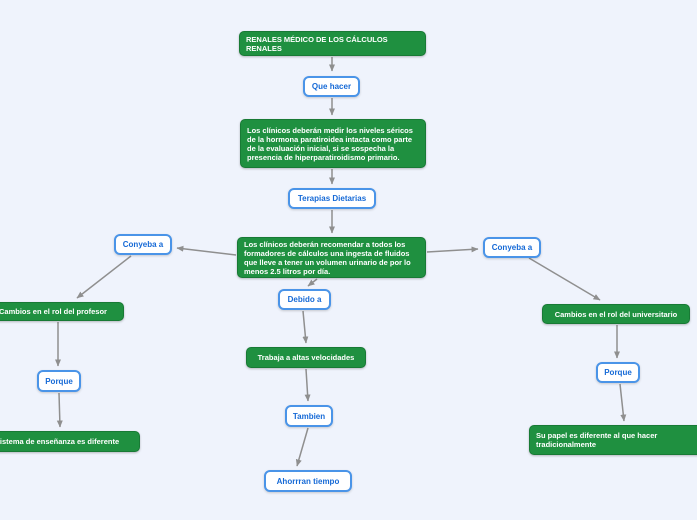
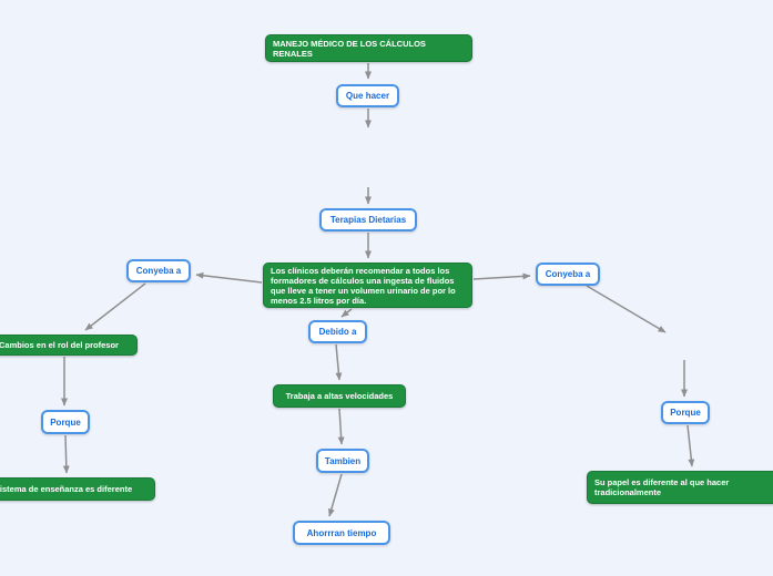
- RENALES MÉDICO DE LOS CÁLCULOS RENALES
+ MANEJO MÉDICO DE LOS CÁLCULOS RENALES
  Que hacer
- Los clínicos deberán medir los niveles séricos de la hormona paratiroidea intacta como parte de la evaluación inicial, si se sospecha la presencia de hiperparatiroidismo primario.
  Terapias Dietarias
  Los clínicos deberán recomendar a todos los formadores de cálculos una ingesta de fluidos que lleve a tener un volumen urinario de por lo menos 2.5 litros por día.
  Conyeba a
  Conyeba a
  Debido a
  Cambios en el rol del profesor
  Porque
  istema de enseñanza es diferente
- Cambios en el rol del universitario
  Porque
  Su papel es diferente al que hacer tradicionalmente
  Trabaja a altas velocidades
  Tambien
  Ahorrran tiempo
